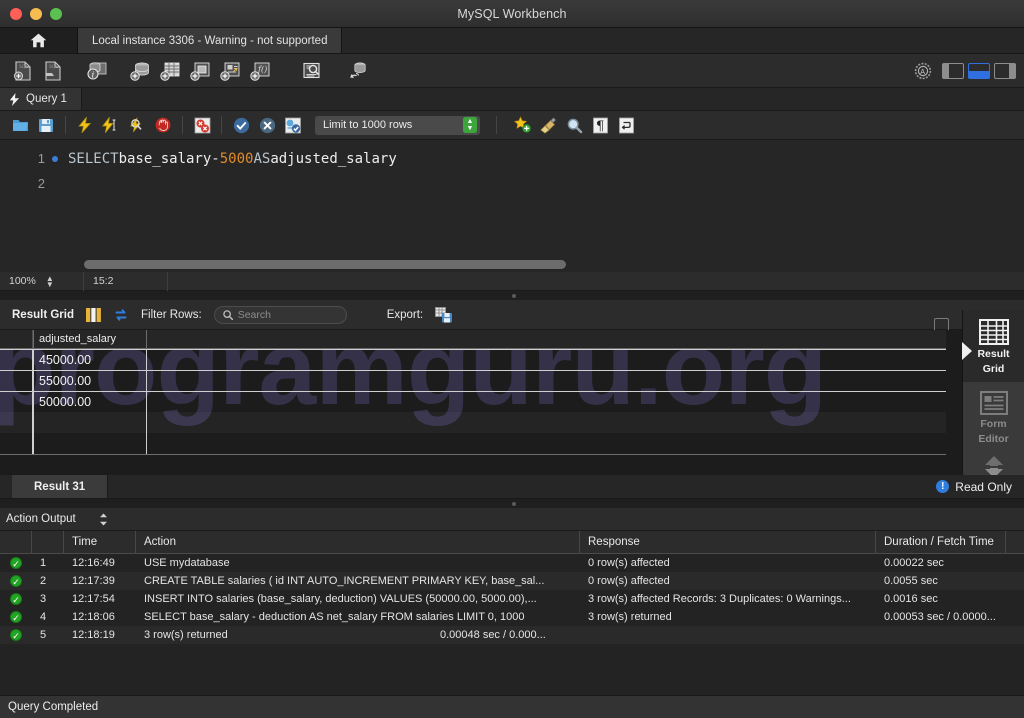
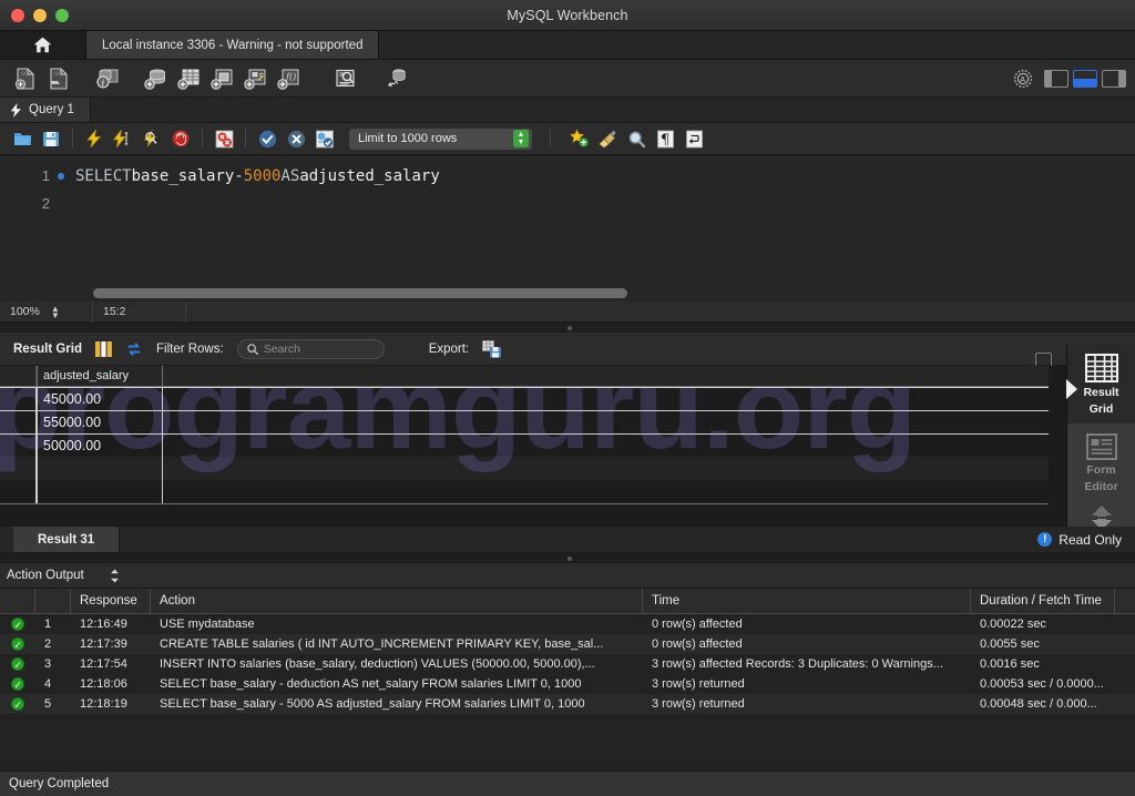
  MySQL Workbench
  Local instance 3306 - Warning - not supported
  i
  f()
  A
  Query 1
  Limit to 1000 rows
  ¶
  1
  2
  SELECT
  base_salary
  -
  5000
  AS
  adjusted_salary
  100%
  ▲▼
  15:2
  Result Grid
  Filter Rows:
  Search
  Export:
  programguru.org
  adjusted_salary
  45000.00
  55000.00
  50000.00
  Result
  Grid
  Form
  Editor
  Result 31
  !
  Read Only
  Action Output
- Time
+ Response
  Action
- Response
+ Time
  Duration / Fetch Time
  ✓
  1
  12:16:49
  USE mydatabase
  0 row(s) affected
  0.00022 sec
  ✓
  2
  12:17:39
  CREATE TABLE salaries ( id INT AUTO_INCREMENT PRIMARY KEY, base_sal...
  0 row(s) affected
  0.0055 sec
  ✓
  3
  12:17:54
  INSERT INTO salaries (base_salary, deduction) VALUES (50000.00, 5000.00),...
  3 row(s) affected Records: 3 Duplicates: 0 Warnings...
  0.0016 sec
  ✓
  4
  12:18:06
  SELECT base_salary - deduction AS net_salary FROM salaries LIMIT 0, 1000
  3 row(s) returned
  0.00053 sec / 0.0000...
  ✓
  5
  12:18:19
+ SELECT base_salary - 5000 AS adjusted_salary FROM salaries LIMIT 0, 1000
  3 row(s) returned
  0.00048 sec / 0.000...
  Query Completed
